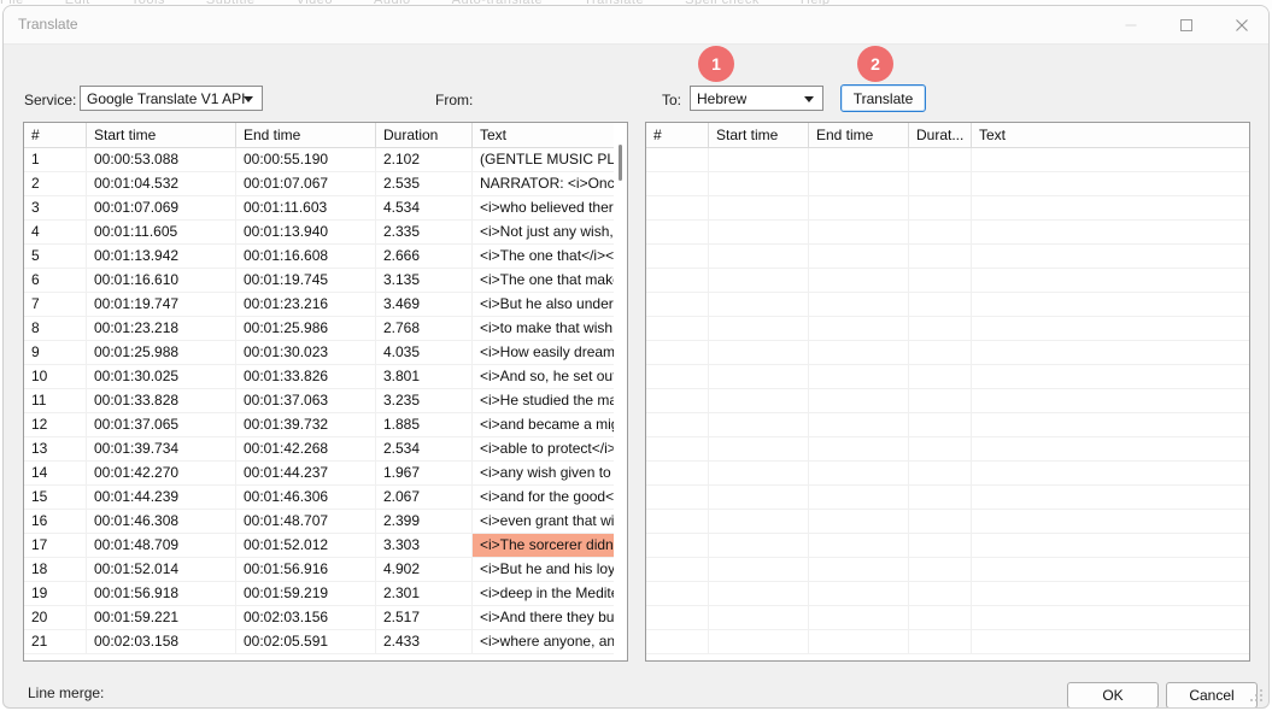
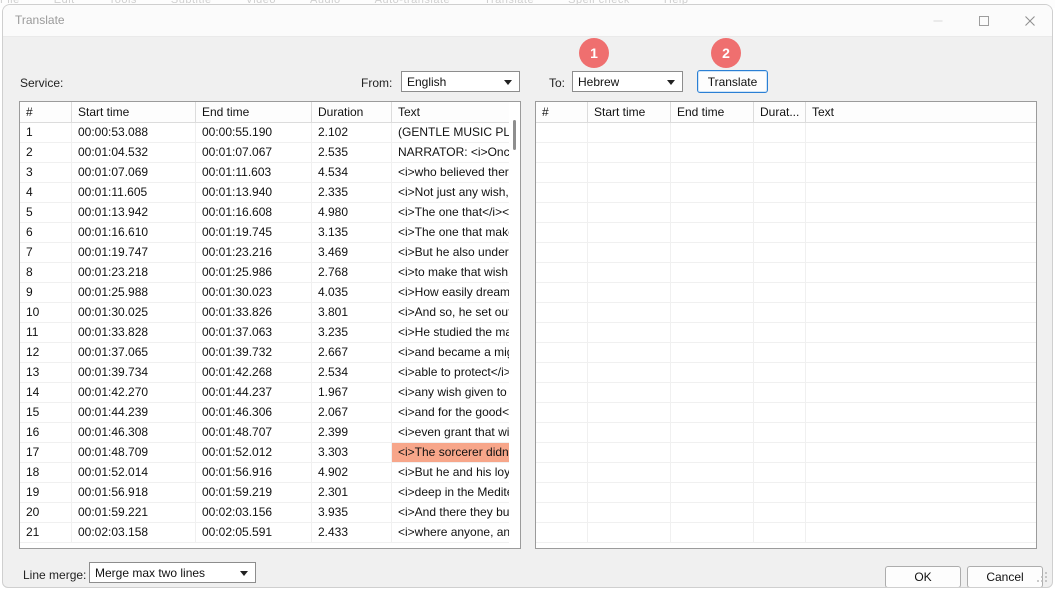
  File Edit Tools Subtitle Video Audio Auto-translate Translate Spell check Help
  Translate
  Service:
- Google Translate V1 API
  From:
+ English
  To:
  Hebrew
  Translate
  1
  2
  #
  Start time
  End time
  Duration
  Text
  1
  00:00:53.088
  00:00:55.190
  2.102
  (GENTLE MUSIC PL
  2
  00:01:04.532
  00:01:07.067
  2.535
  NARRATOR: <i>Onc
  3
  00:01:07.069
  00:01:11.603
  4.534
  <i>who believed ther
  4
  00:01:11.605
  00:01:13.940
  2.335
  <i>Not just any wish,
  5
  00:01:13.942
  00:01:16.608
- 2.666
+ 4.980
  <i>The one that</i><
  6
  00:01:16.610
  00:01:19.745
  3.135
  <i>The one that mak
  7
  00:01:19.747
  00:01:23.216
  3.469
  <i>But he also under
  8
  00:01:23.218
  00:01:25.986
  2.768
  <i>to make that wish
  9
  00:01:25.988
  00:01:30.023
  4.035
  <i>How easily dream
  10
  00:01:30.025
  00:01:33.826
  3.801
  <i>And so, he set ou
  11
  00:01:33.828
  00:01:37.063
  3.235
  <i>He studied the m
  12
  00:01:37.065
  00:01:39.732
- 1.885
+ 2.667
  <i>and became a mi
  13
  00:01:39.734
  00:01:42.268
  2.534
  <i>able to protect</i>
  14
  00:01:42.270
  00:01:44.237
  1.967
  <i>any wish given to
  15
  00:01:44.239
  00:01:46.306
  2.067
  <i>and for the good<
  16
  00:01:46.308
  00:01:48.707
  2.399
  <i>even grant that w
  17
  00:01:48.709
  00:01:52.012
  3.303
  <i>The sorcerer didn
  18
  00:01:52.014
  00:01:56.916
  4.902
  <i>But he and his loy
  19
  00:01:56.918
  00:01:59.219
  2.301
  <i>deep in the Medit
  20
  00:01:59.221
  00:02:03.156
- 2.517
+ 3.935
  <i>And there they bu
  21
  00:02:03.158
  00:02:05.591
  2.433
  <i>where anyone, an
  #
  Start time
  End time
  Durat...
  Text
  Line merge:
+ Merge max two lines
  OK
  Cancel
